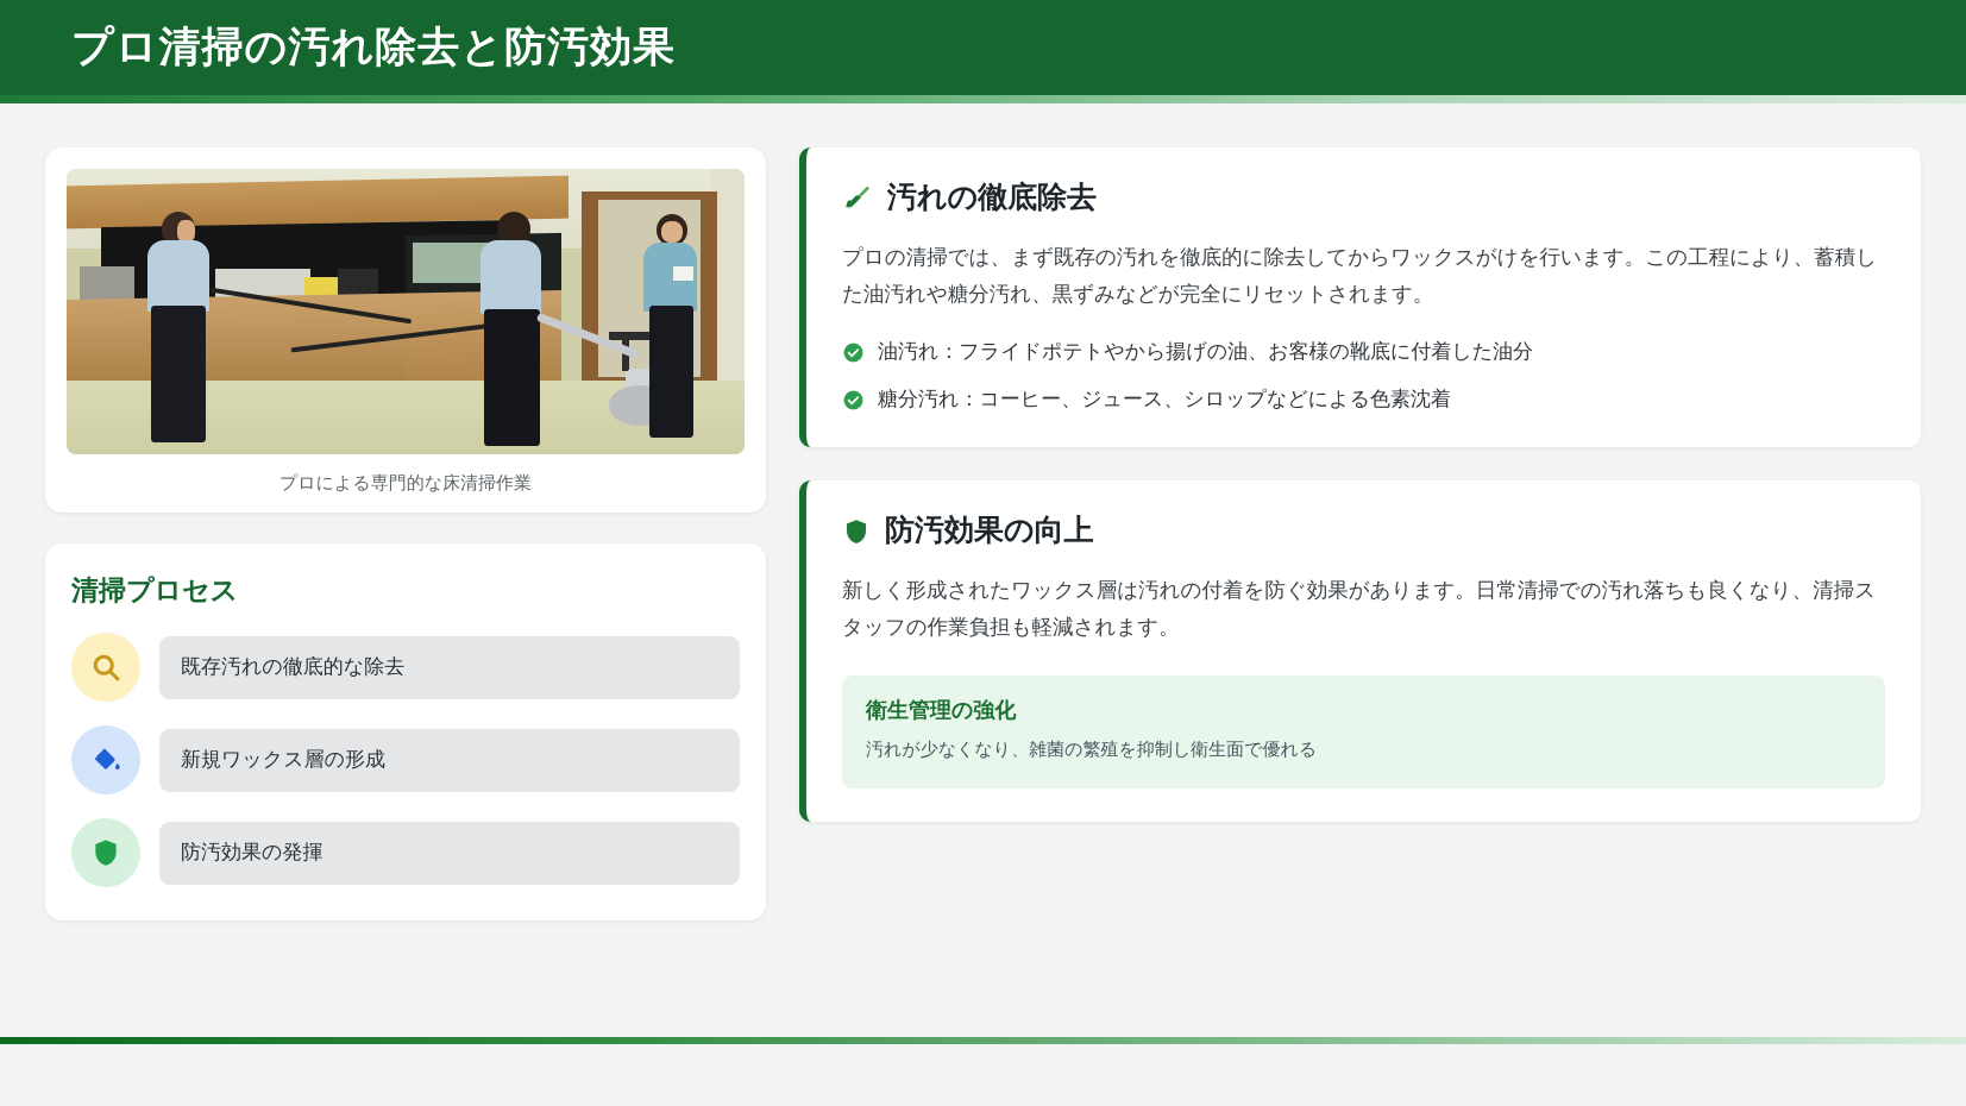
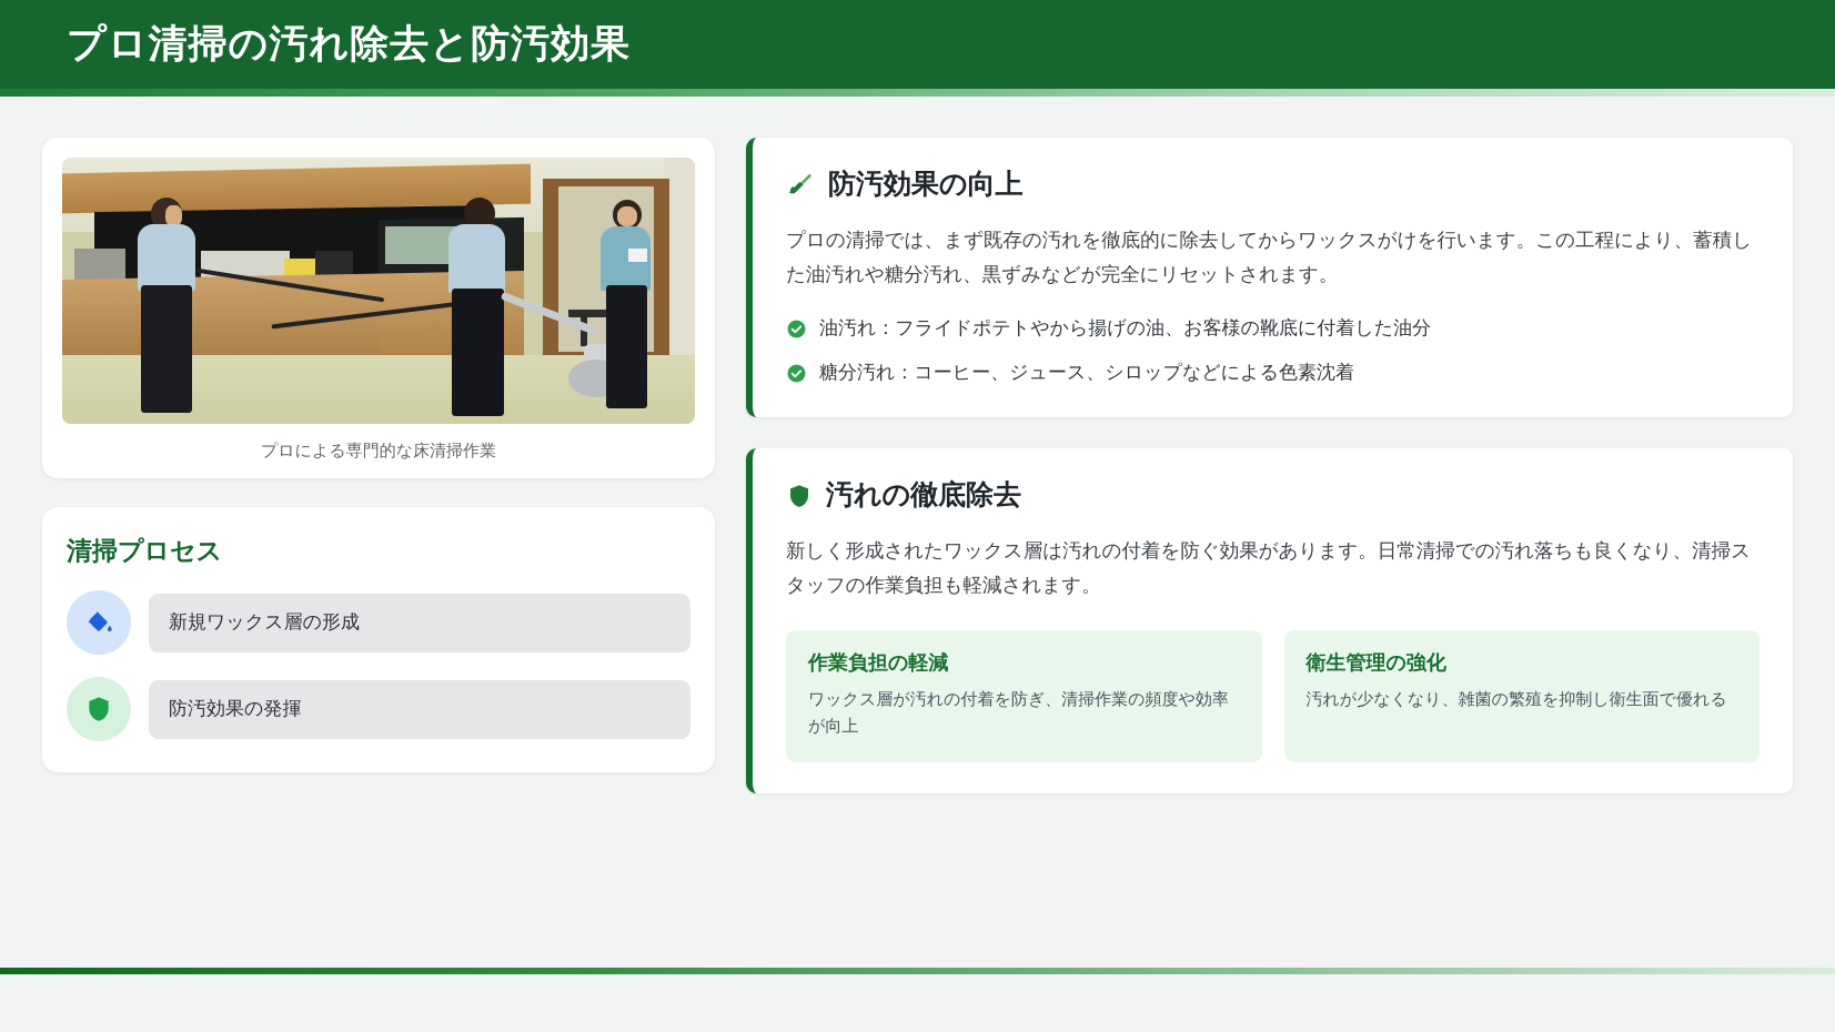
  プロ清掃の汚れ除去と防汚効果
  プロによる専門的な床清掃作業
  清掃プロセス
- 既存汚れの徹底的な除去
  新規ワックス層の形成
  防汚効果の発揮
- 汚れの徹底除去
+ 防汚効果の向上
  プロの清掃では、まず既存の汚れを徹底的に除去してからワックスがけを行います。この工程により、蓄積した油汚れや糖分汚れ、黒ずみなどが完全にリセットされます。
  油汚れ：フライドポテトやから揚げの油、お客様の靴底に付着した油分
  糖分汚れ：コーヒー、ジュース、シロップなどによる色素沈着
- 防汚効果の向上
+ 汚れの徹底除去
  新しく形成されたワックス層は汚れの付着を防ぐ効果があります。日常清掃での汚れ落ちも良くなり、清掃スタッフの作業負担も軽減されます。
+ 作業負担の軽減
+ ワックス層が汚れの付着を防ぎ、清掃作業の頻度や効率が向上
  衛生管理の強化
  汚れが少なくなり、雑菌の繁殖を抑制し衛生面で優れる
